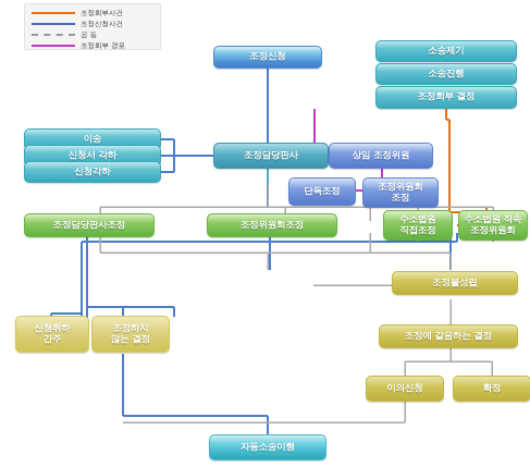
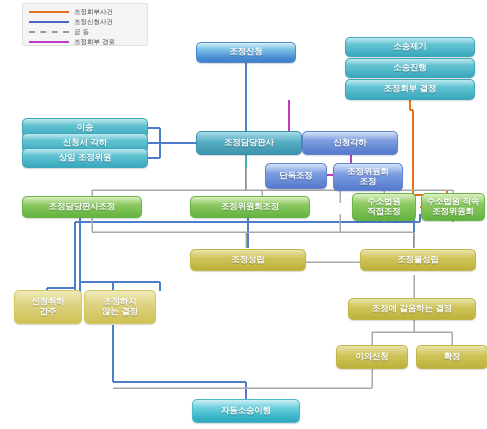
  조정회부사건
  조정신청사건
  공 동
  조정회부 경로
  조정신청
  소송제기
  소송진행
  조정회부 결정
  이송
  신청서 각하
- 신청각하
+ 상임 조정위원
  조정담당판사
- 상임 조정위원
+ 신청각하
  단독조정
  조정위원회
  조정
  수소법원
  직접조정
  수소법원 직속
  조정위원회
  조정담당판사조정
  조정위원회조정
+ 조정성립
  조정불성립
  신청취하
  간주
  조정하지
  않는 결정
  조정에 갈음하는 결정
  이의신청
  확정
  자동소송이행
